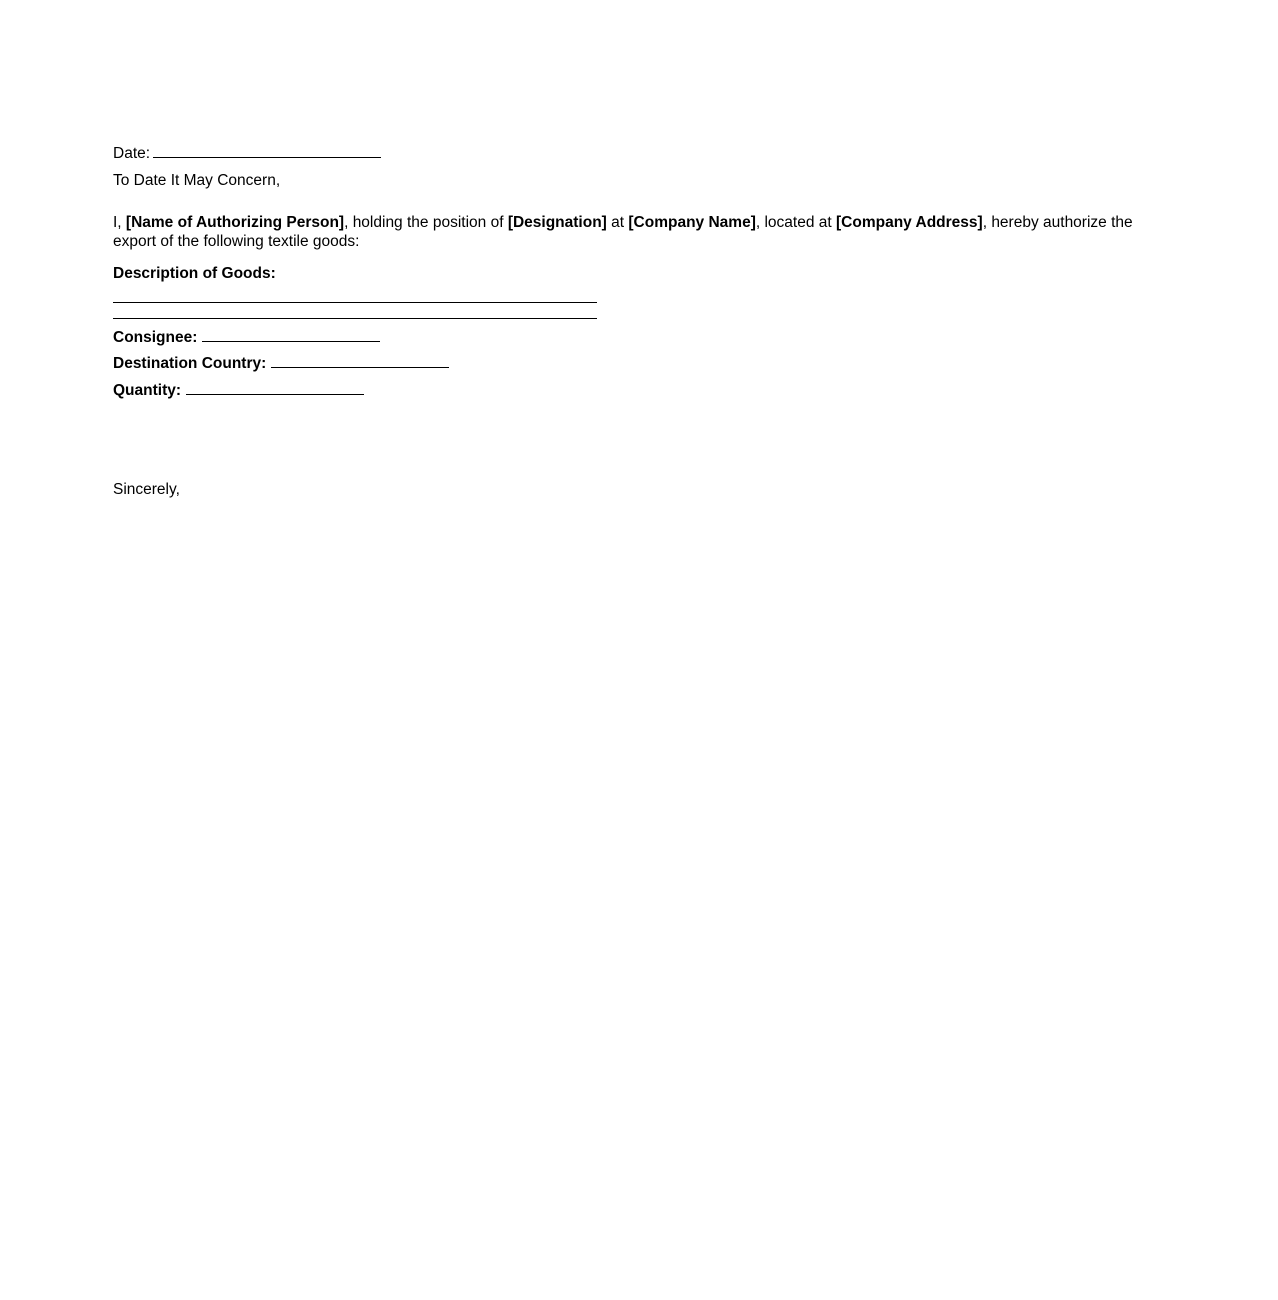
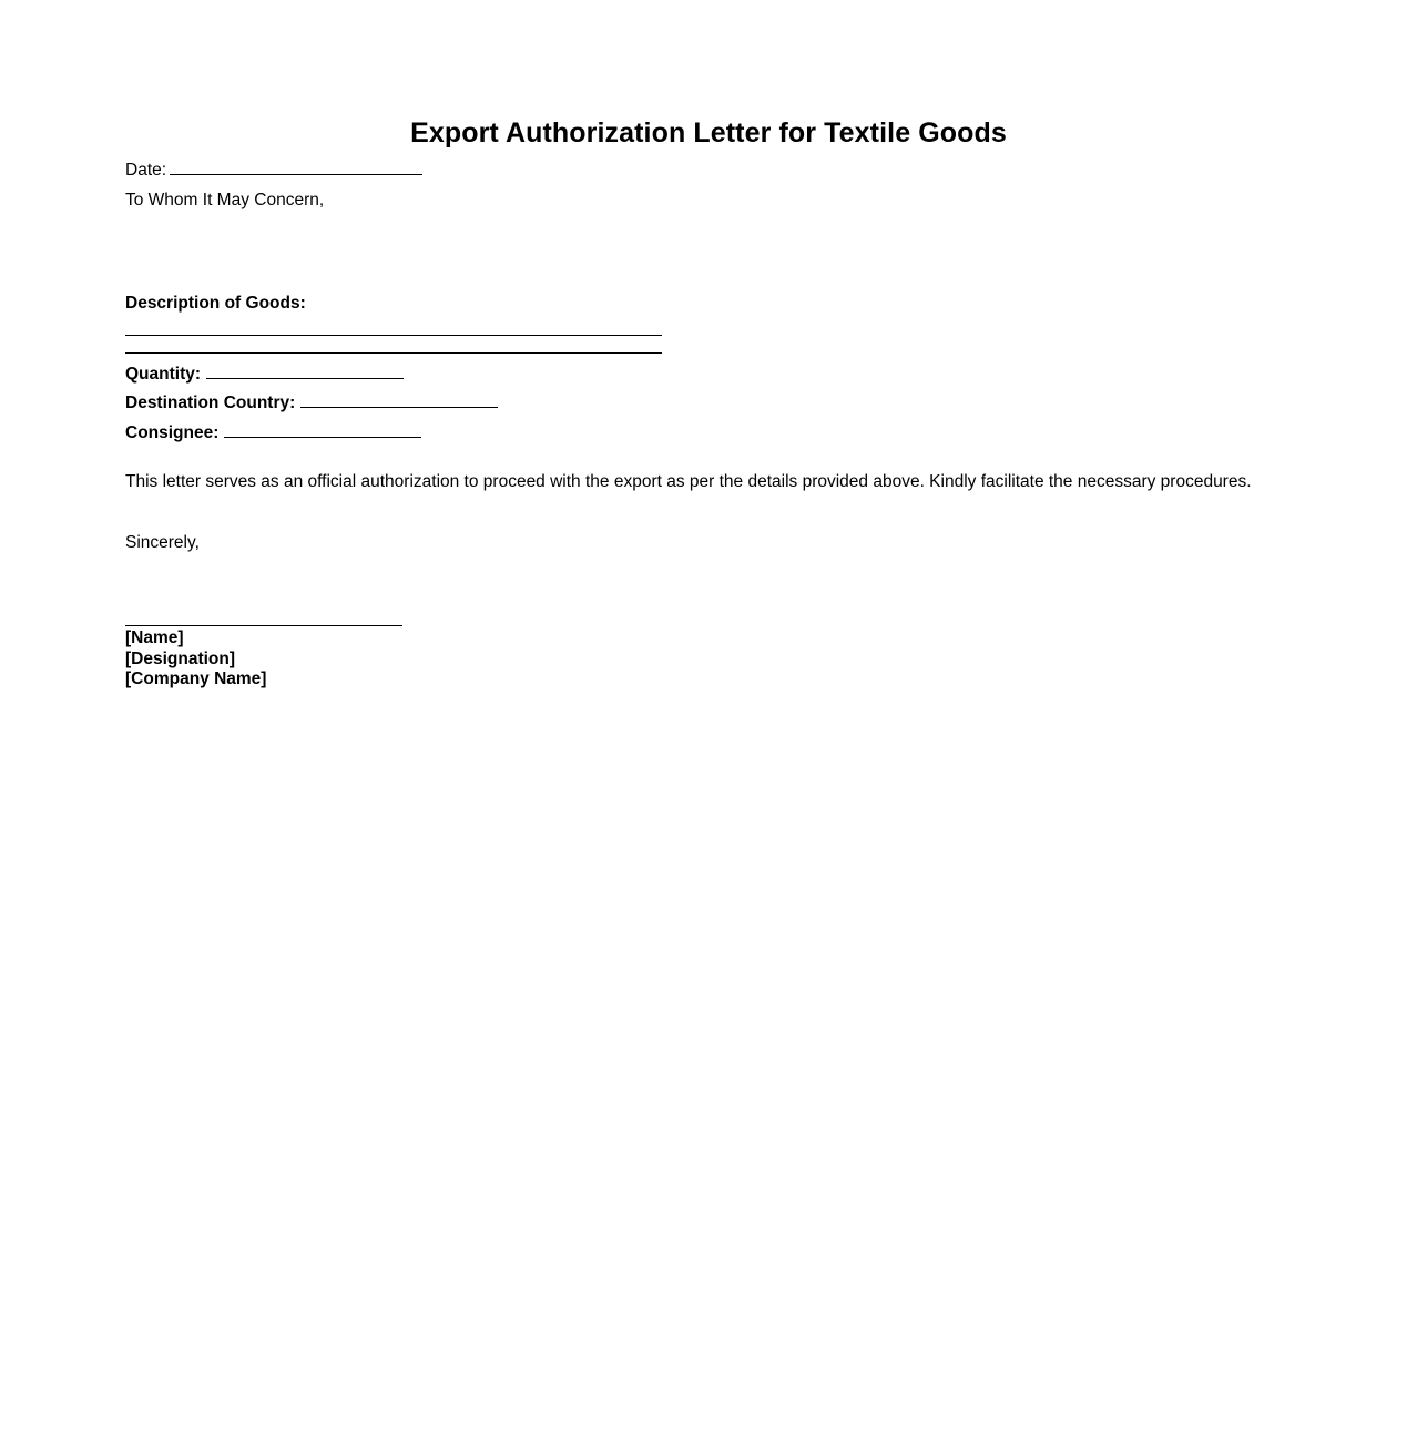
+ Export Authorization Letter for Textile Goods
  Date:
- To Date It May Concern,
+ To Whom It May Concern,
- I, [Name of Authorizing Person], holding the position of [Designation] at [Company Name], located at [Company Address], hereby authorize the export of the following textile goods:
  Description of Goods:
- Consignee:
+ Quantity:
  Destination Country:
- Quantity:
+ Consignee:
+ This letter serves as an official authorization to proceed with the export as per the details provided above. Kindly facilitate the necessary procedures.
  Sincerely,
+ [Name]
+ [Designation]
+ [Company Name]
